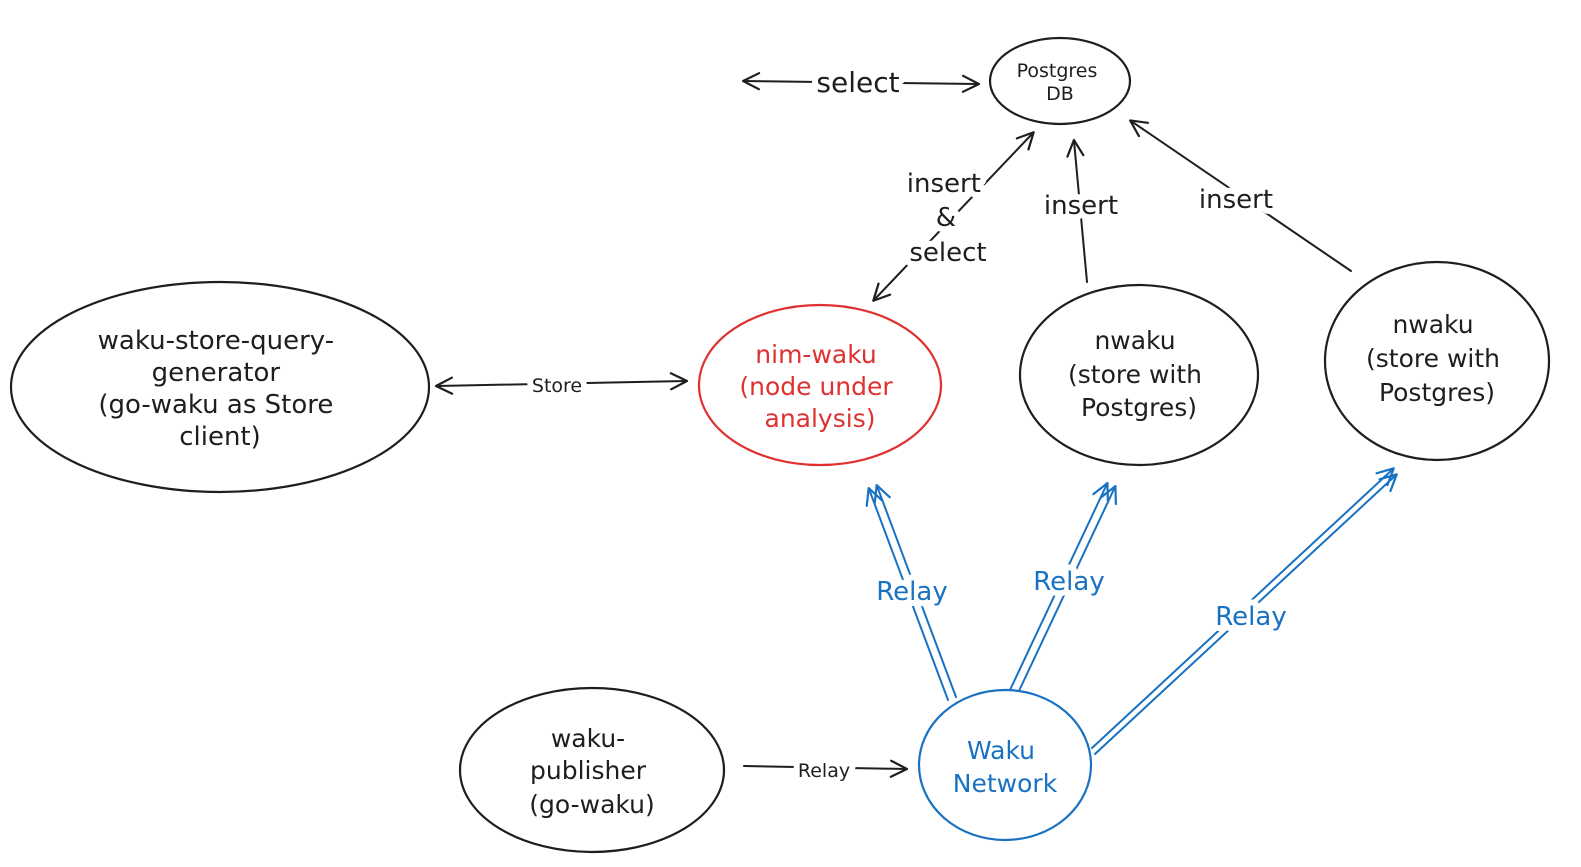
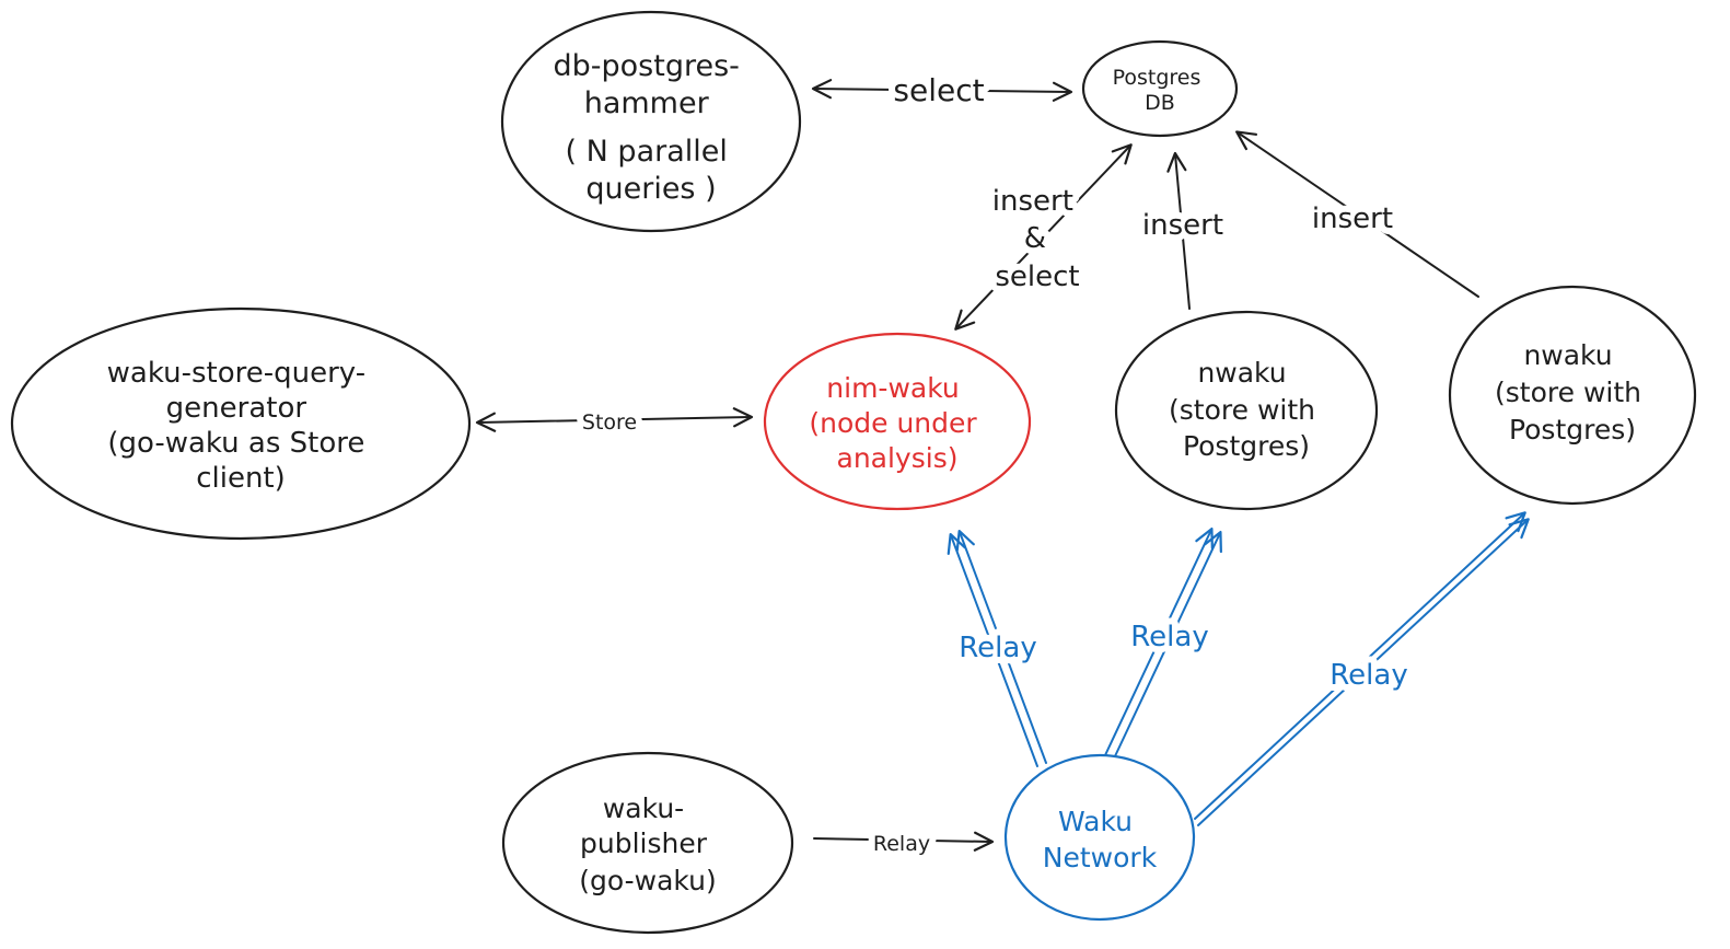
  select
  insert & select
  insert
  insert
  Store
  Relay
  Relay
  Relay
  Relay
+ db-postgres- hammer ( N parallel queries )
  Postgres DB
  waku-store-query- generator (go-waku as Store client)
  nim-waku (node under analysis)
  nwaku (store with Postgres)
  nwaku (store with Postgres)
  waku- publisher (go-waku)
  Waku Network
